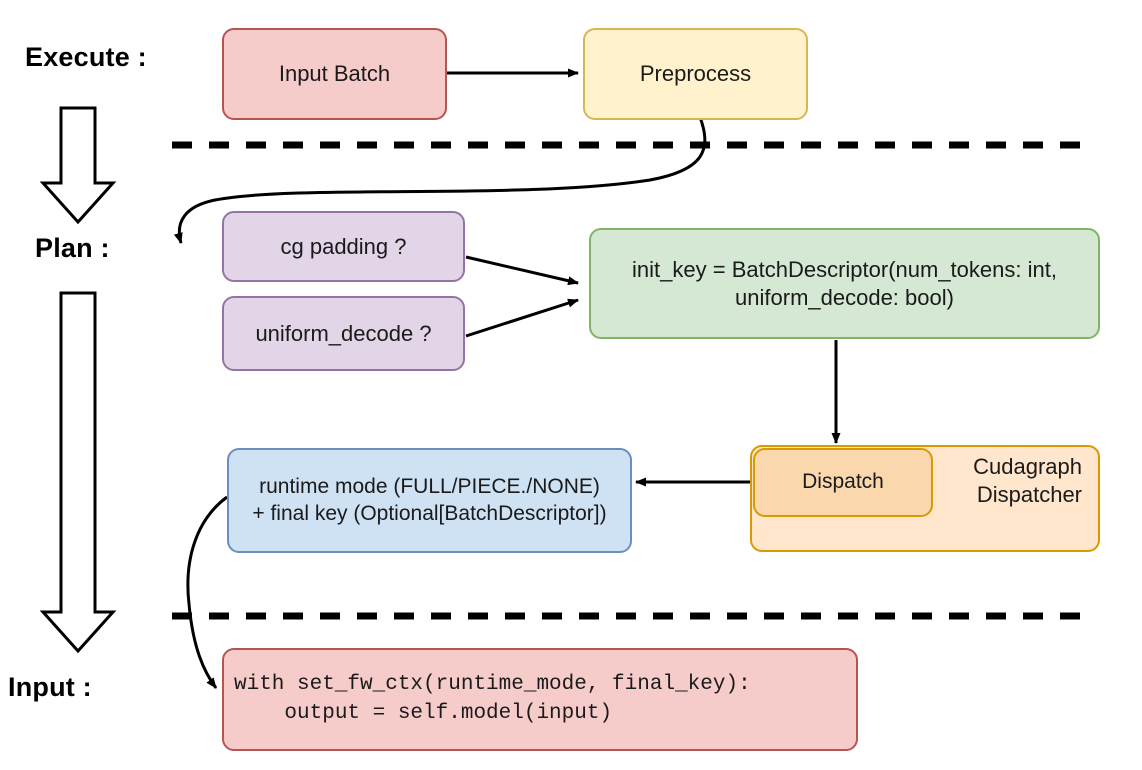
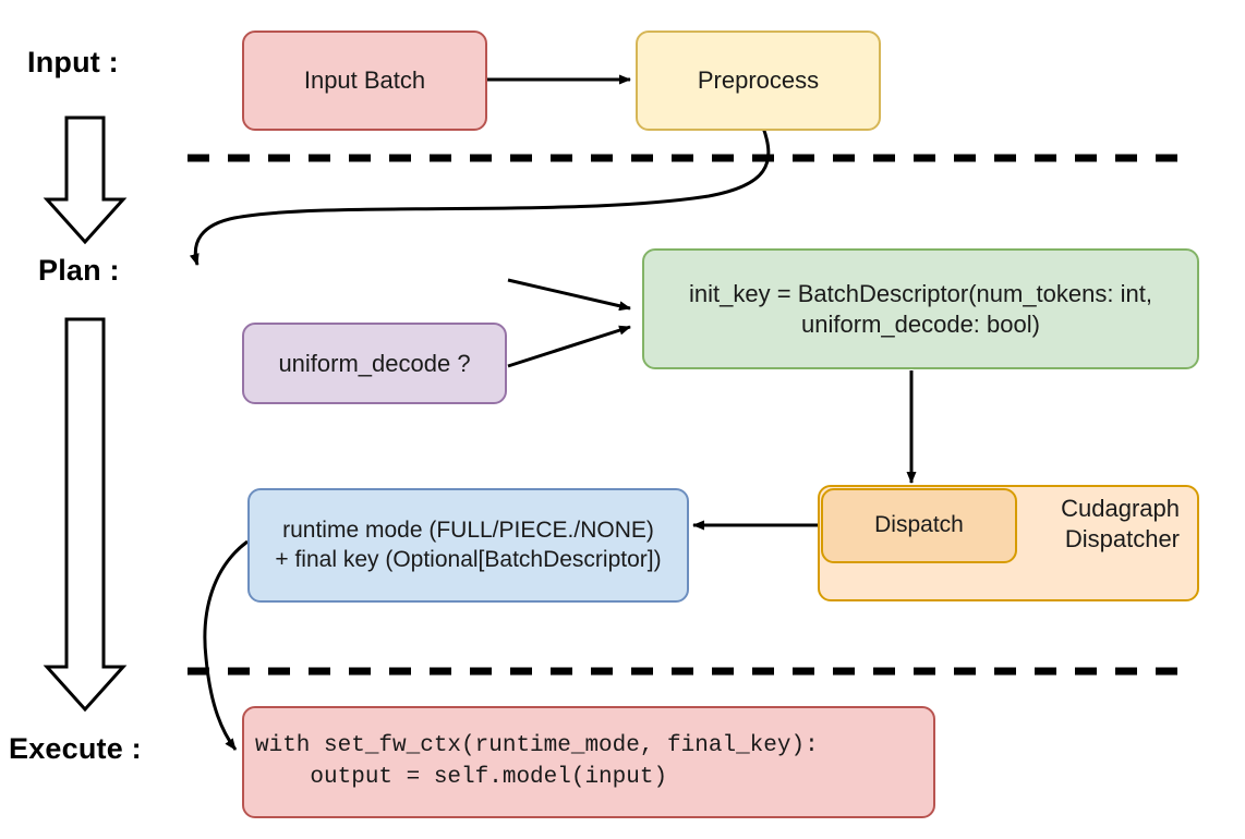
- Execute :
+ Input :
  Plan :
- Input :
+ Execute :
  Input Batch
  Preprocess
- cg padding ?
  uniform_decode ?
  init_key = BatchDescriptor(num_tokens: int,
  uniform_decode: bool)
  Cudagraph
  Dispatcher
  Dispatch
  runtime mode (FULL/PIECE./NONE)
  + final key (Optional[BatchDescriptor])
  with set_fw_ctx(runtime_mode, final_key):
  output = self.model(input)
